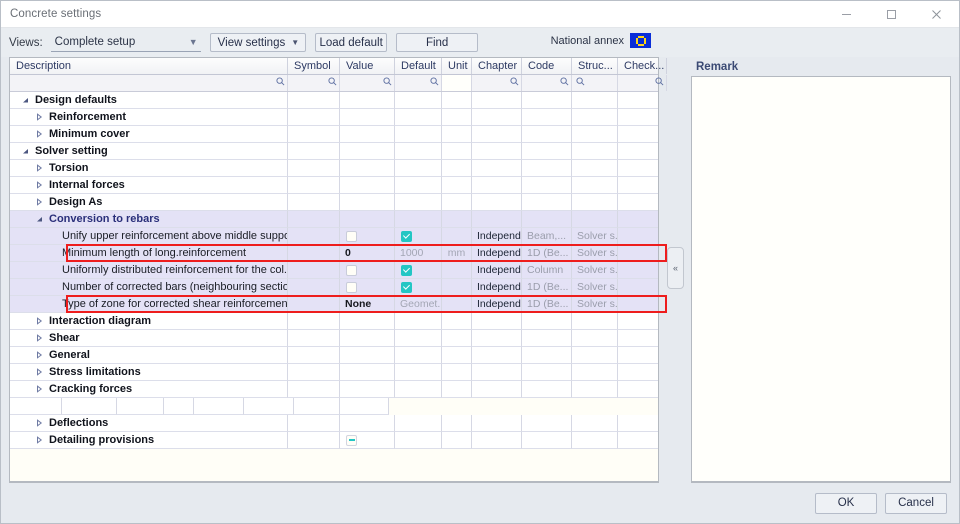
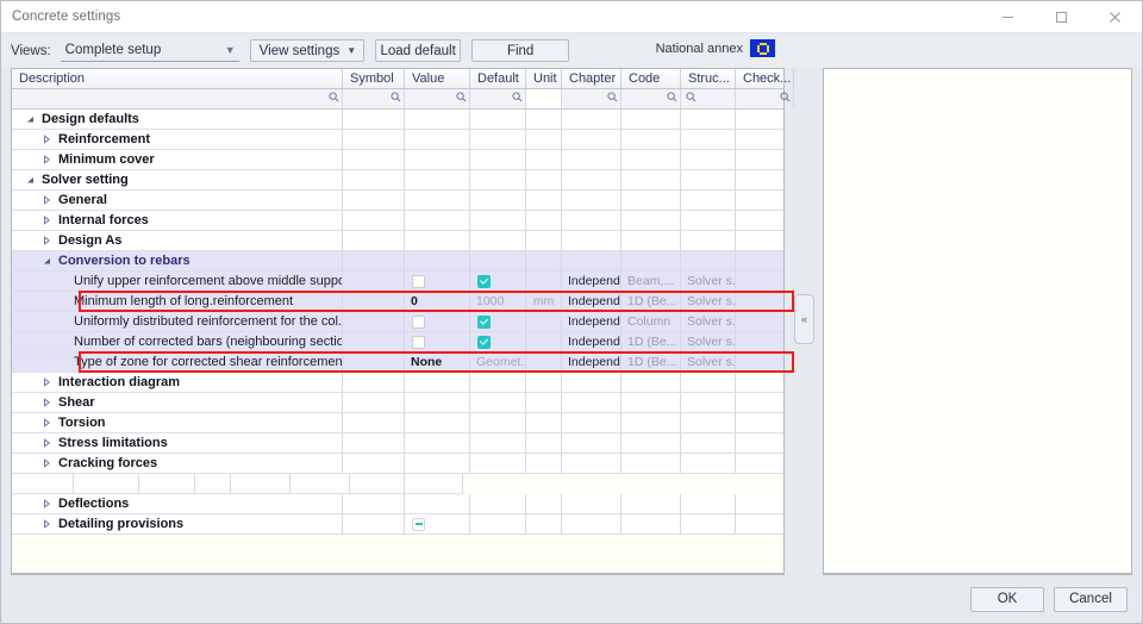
  Concrete settings
  Views:
  Complete setup
  ▼
  View settings
  ▼
  Load default
  Find
  National annex
  Description
  Symbol
  Value
  Default
  Unit
  Chapter
  Code
  Struc...
  Check...
  Design defaults
  Reinforcement
  Minimum cover
  Solver setting
- Torsion
+ General
  Internal forces
  Design As
  Conversion to rebars
  Unify upper reinforcement above middle supp
  Independ
  Beam,...
  Solver s.
  Minimum length of long.reinforcement
  0
  1000
  mm
  Independ
  1D (Be...
  Solver s.
  Uniformly distributed reinforcement for the col.
  Independ
  Column
  Solver s.
  Number of corrected bars (neighbouring sectio
  Independ
  1D (Be...
  Solver s.
  Type of zone for corrected shear reinforcemen
  None
  Geomet.
  Independ
  1D (Be...
  Solver s.
  Interaction diagram
  Shear
- General
+ Torsion
  Stress limitations
  Cracking forces
  Deflections
  Detailing provisions
  «
- Remark
  OK
  Cancel
